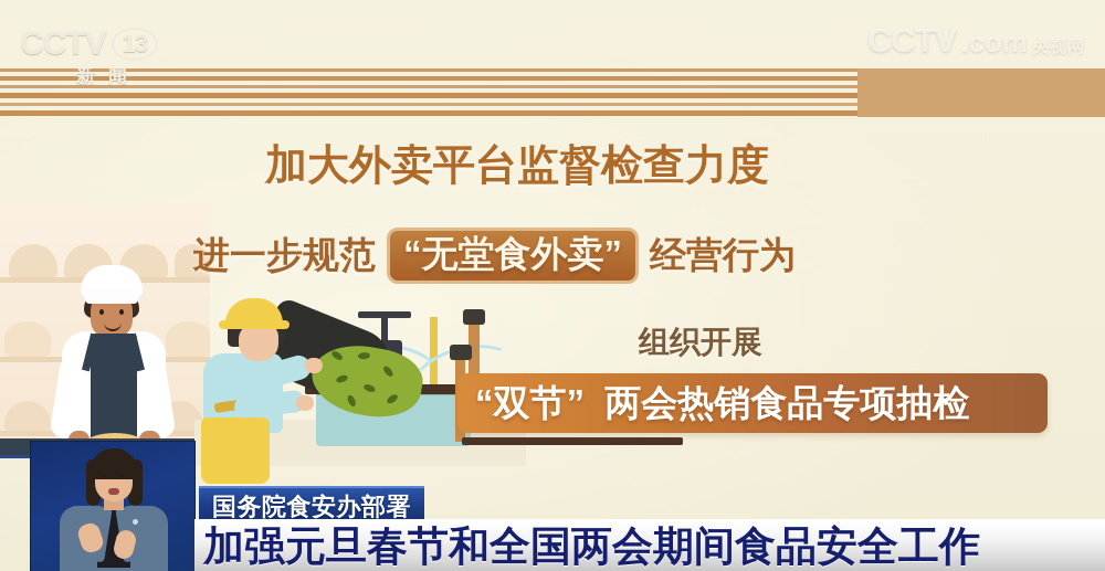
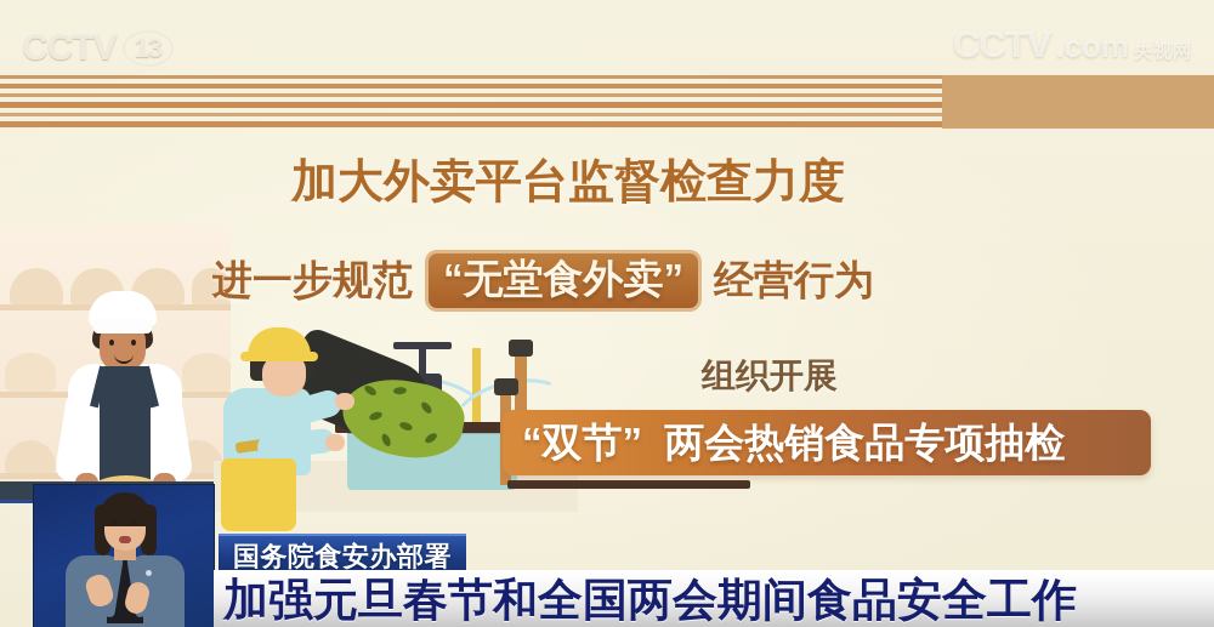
  CCTV
  13
- 新闻
  CCTV
  .com
  央视网
  加大外卖平台监督检查力度
  进一步规范
  “无堂食外卖”
  经营行为
  组织开展
  “双节”
  两会热销食品专项抽检
  国务院食安办部署
  加强元旦春节和全国两会期间食品安全工作
